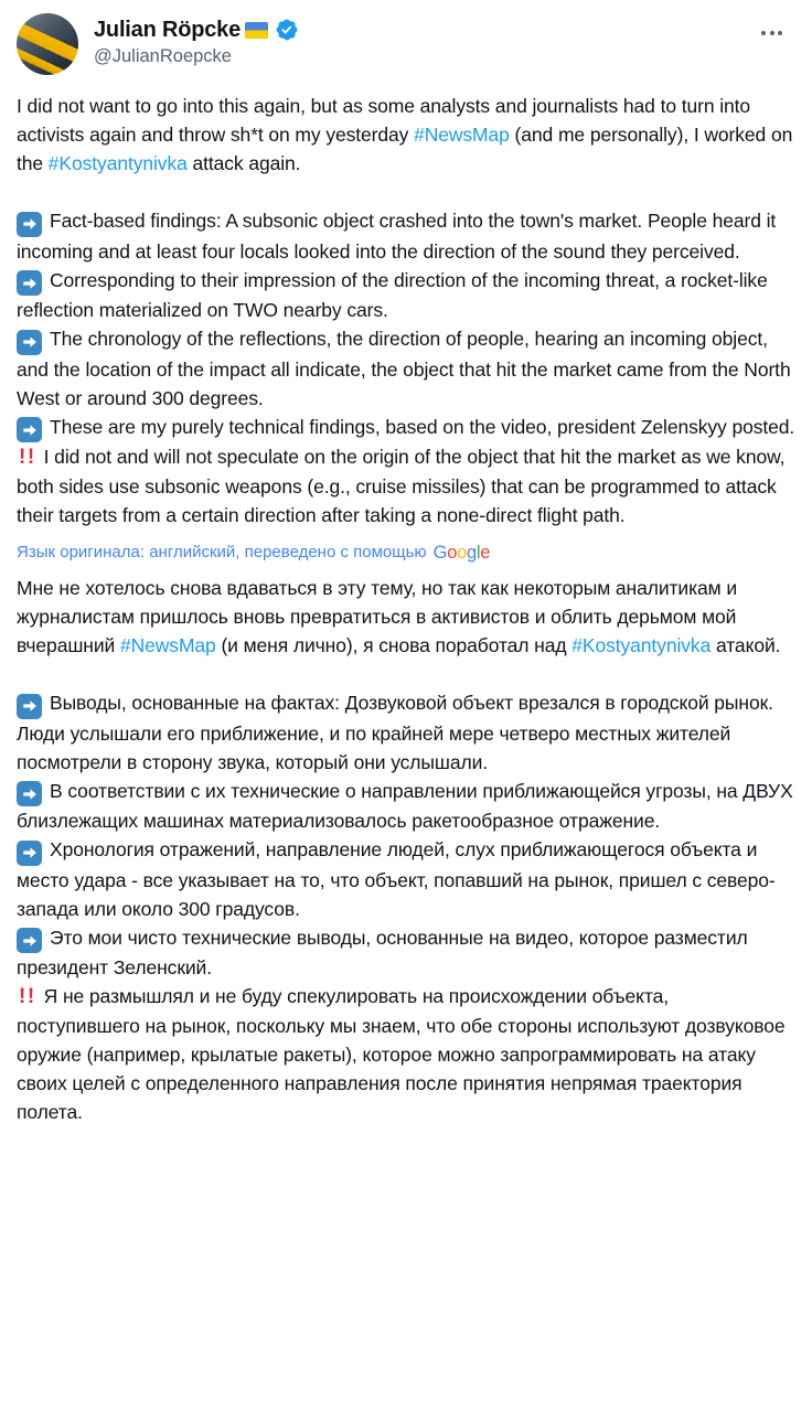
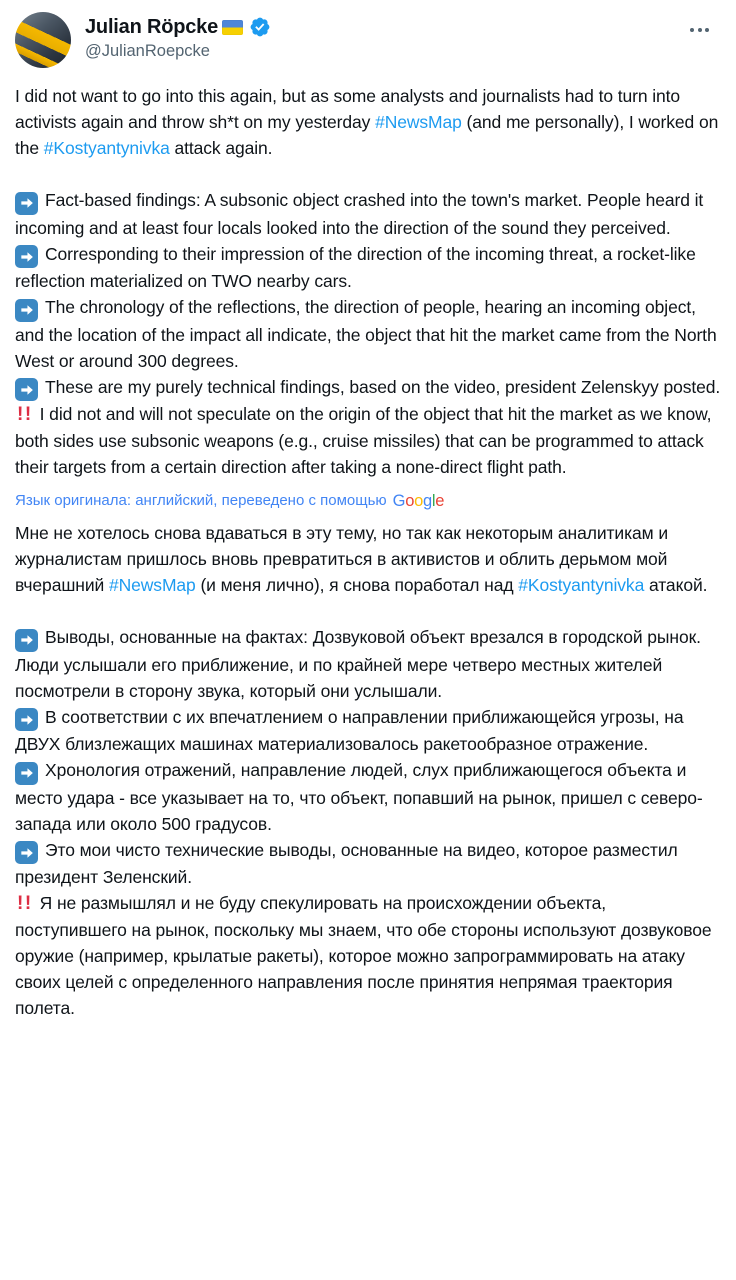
  Julian Röpcke
  @JulianRoepcke
  I did not want to go into this again, but as some analysts and journalists had to turn into activists again and throw sh*t on my yesterday #NewsMap (and me personally), I worked on the #Kostyantynivka attack again.
  Fact-based findings: A subsonic object crashed into the town's market. People heard it incoming and at least four locals looked into the direction of the sound they perceived.
  Corresponding to their impression of the direction of the incoming threat, a rocket-like reflection materialized on TWO nearby cars.
  The chronology of the reflections, the direction of people, hearing an incoming object, and the location of the impact all indicate, the object that hit the market came from the North West or around 300 degrees.
  These are my purely technical findings, based on the video, president Zelenskyy posted.
  !! I did not and will not speculate on the origin of the object that hit the market as we know, both sides use subsonic weapons (e.g., cruise missiles) that can be programmed to attack their targets from a certain direction after taking a none-direct flight path.
  Язык оригинала: английский, переведено с помощью
  Google
  Мне не хотелось снова вдаваться в эту тему, но так как некоторым аналитикам и журналистам пришлось вновь превратиться в активистов и облить дерьмом мой вчерашний #NewsMap (и меня лично), я снова поработал над #Kostyantynivka атакой.
  Выводы, основанные на фактах: Дозвуковой объект врезался в городской рынок. Люди услышали его приближение, и по крайней мере четверо местных жителей посмотрели в сторону звука, который они услышали.
- В соответствии с их технические о направлении приближающейся угрозы, на ДВУХ близлежащих машинах материализовалось ракетообразное отражение.
+ В соответствии с их впечатлением о направлении приближающейся угрозы, на ДВУХ близлежащих машинах материализовалось ракетообразное отражение.
- Хронология отражений, направление людей, слух приближающегося объекта и место удара - все указывает на то, что объект, попавший на рынок, пришел с северо-запада или около 300 градусов.
+ Хронология отражений, направление людей, слух приближающегося объекта и место удара - все указывает на то, что объект, попавший на рынок, пришел с северо-запада или около 500 градусов.
  Это мои чисто технические выводы, основанные на видео, которое разместил президент Зеленский.
  !! Я не размышлял и не буду спекулировать на происхождении объекта, поступившего на рынок, поскольку мы знаем, что обе стороны используют дозвуковое оружие (например, крылатые ракеты), которое можно запрограммировать на атаку своих целей с определенного направления после принятия непрямая траектория полета.
